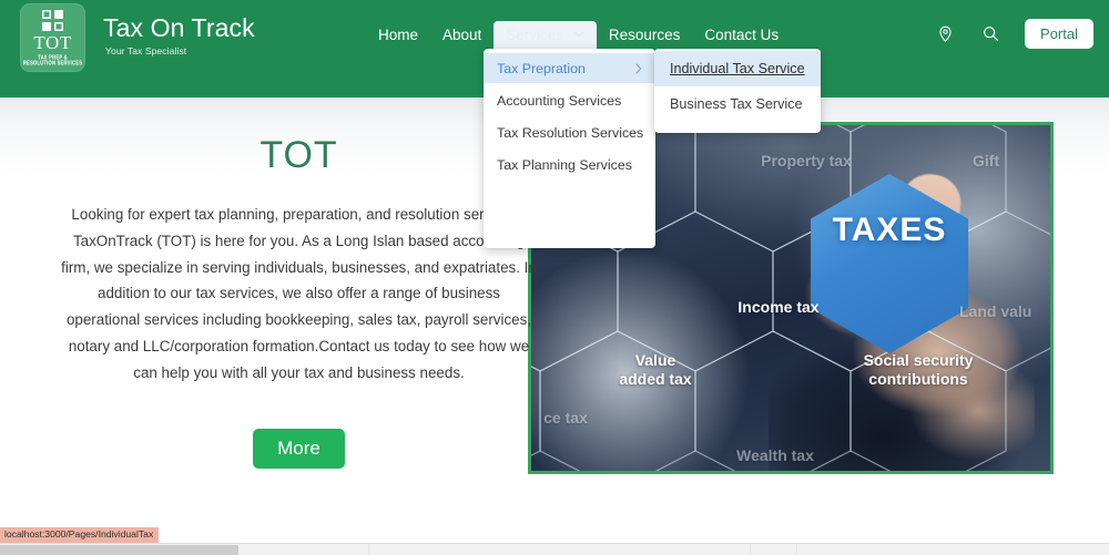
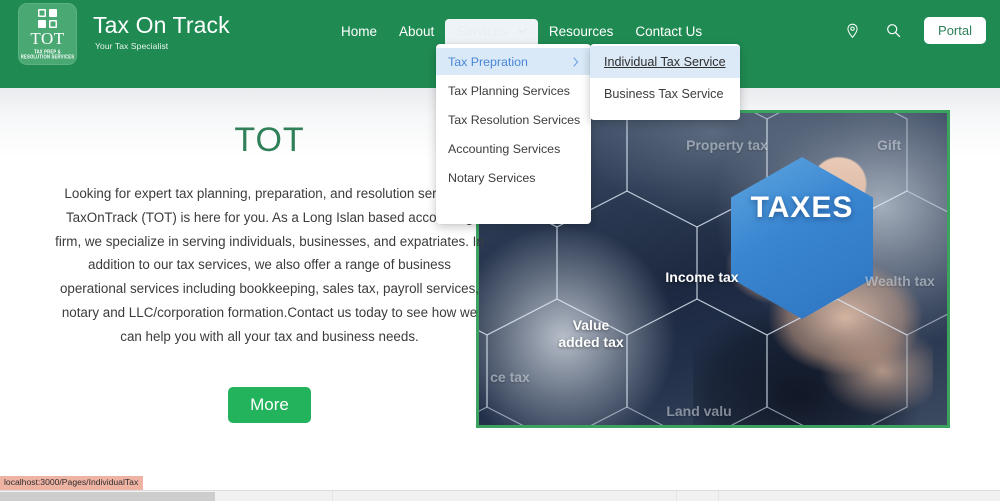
  Property tax
  Gift
  ce tax
  Income tax
- Land valu
+ Wealth tax
  Value
  added tax
- Wealth tax
+ Land valu
- Social security
- contributions
  TAXES
  TOT
  Looking for expert tax planning, preparation, and resolution ser TaxOnTrack (TOT) is here for you. As a Long Islan based acco firm, we specialize in serving individuals, businesses, and expatriates. In addition to our tax services, we also offer a range of business operational services including bookkeeping, sales tax, payroll services, notary and LLC/corporation formation.Contact us today to see how we can help you with all your tax and business needs.
  More
  TOT
  Tax On Track
  Your Tax Specialist
  Home
  About
  Resources
  Contact Us
  Portal
  Tax Prepration
- Accounting Services
+ Tax Planning Services
  Tax Resolution Services
- Tax Planning Services
+ Accounting Services
+ Notary Services
  Individual Tax Service
  Business Tax Service
  localhost:3000/Pages/IndividualTax
